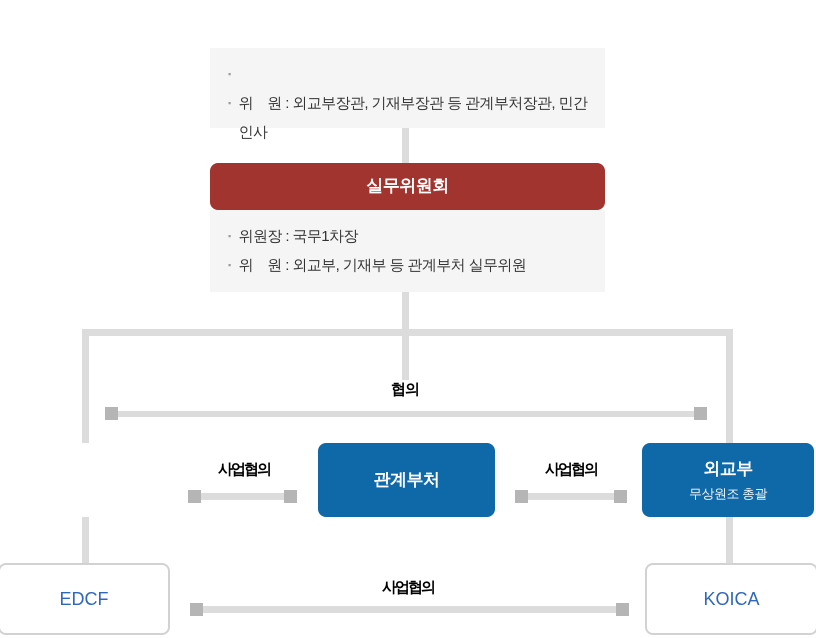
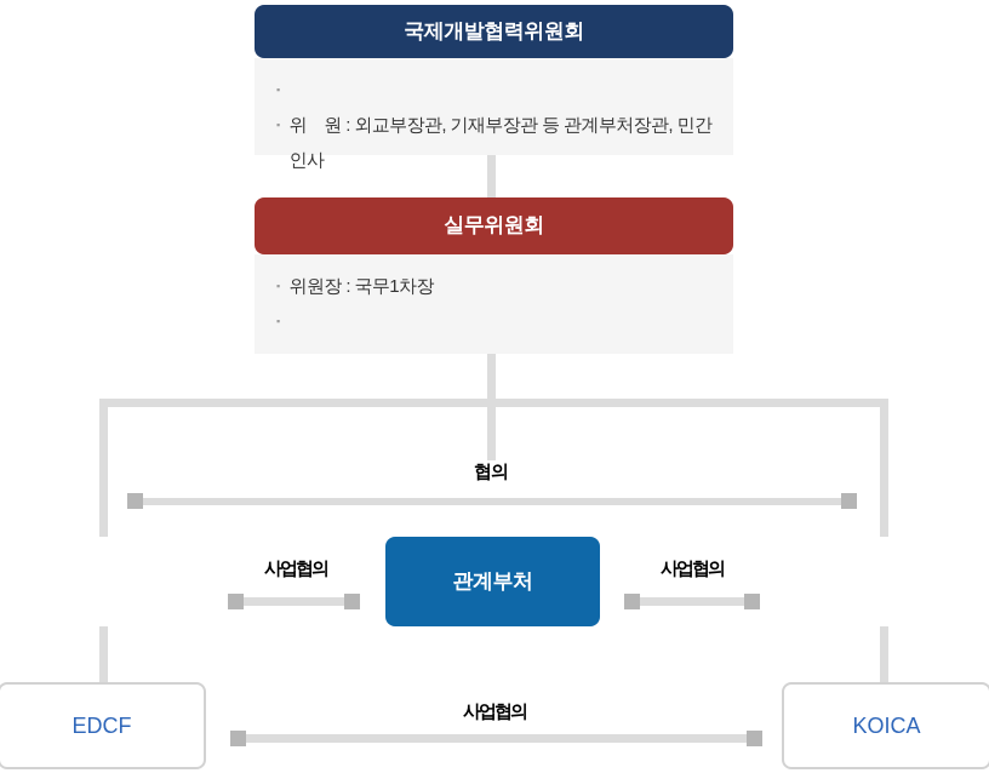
+ 국제개발협력위원회
  ▪
  ▪
  위 원 : 외교부장관, 기재부장관 등 관계부처장관, 민간인사
  실무위원회
  ▪
  위원장 : 국무1차장
  ▪
- 위 원 : 외교부, 기재부 등 관계부처 실무위원
  협의
  관계부처
- 외교부
- 무상원조 총괄
  사업협의
  사업협의
  EDCF
  KOICA
  사업협의
